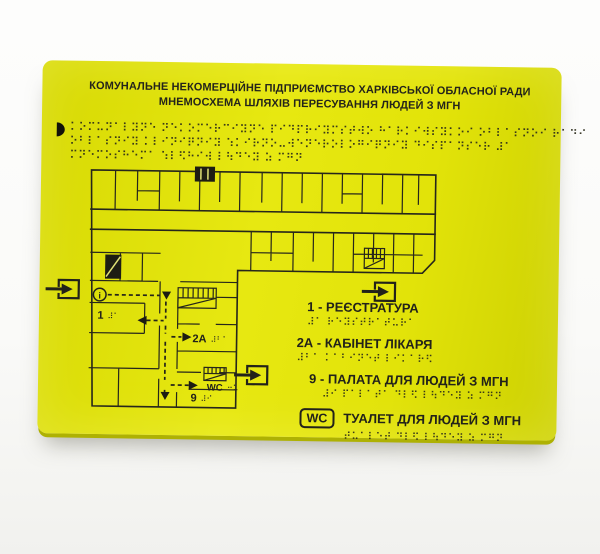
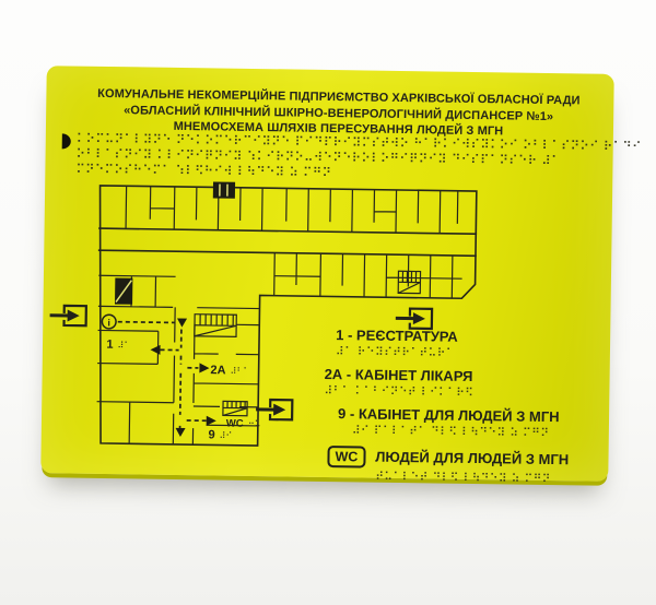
  КОМУНАЛЬНЕ НЕКОМЕРЦІЙНЕ ПІДПРИЄМСТВО ХАРКІВСЬКОЇ ОБЛАСНОЇ РАДИ
+ «ОБЛАСНИЙ КЛІНІЧНИЙ ШКІРНО-ВЕНЕРОЛОГІЧНИЙ ДИСПАНСЕР №1»
  МНЕМОСХЕМА ШЛЯХІВ ПЕРЕСУВАННЯ ЛЮДЕЙ З МГН
  ⠅⠕⠍⠥⠝⠁⠇⠽⠝⠑ ⠝⠑⠅⠕⠍⠑⠗⠉⠊⠽⠝⠑ ⠏⠊⠙⠏⠗⠊⠽⠍⠎⠞⠺⠕ ⠓⠁⠗⠅⠊⠺⠎⠽⠅⠕⠊ ⠕⠃⠇⠁⠎⠝⠕⠊ ⠗⠁⠙⠊
  ⠕⠃⠇⠁⠎⠝⠊⠽ ⠅⠇⠊⠝⠊⠟⠝⠊⠽ ⠱⠅⠊⠗⠝⠕⠤⠺⠑⠝⠑⠗⠕⠇⠕⠛⠊⠟⠝⠊⠽ ⠙⠊⠎⠏⠁⠝⠎⠑⠗ ⠼⠁
  ⠍⠝⠑⠍⠕⠎⠓⠑⠍⠁ ⠱⠇⠫⠓⠊⠺ ⠇⠳⠙⠑⠽ ⠵ ⠍⠛⠝
  i
  1
  ⠼⠁
  2А
  ⠼⠃⠁
  WC
  ⠒⠥
  9
  ⠼⠊
  1 - РЕЄСТРАТУРА
  ⠼⠁ ⠗⠑⠽⠎⠞⠗⠁⠞⠥⠗⠁
  2А - КАБІНЕТ ЛІКАРЯ
  ⠼⠃⠁ ⠅⠁⠃⠊⠝⠑⠞ ⠇⠊⠅⠁⠗⠫
- 9 - ПАЛАТА ДЛЯ ЛЮДЕЙ З МГН
+ 9 - КАБІНЕТ ДЛЯ ЛЮДЕЙ З МГН
  ⠼⠊ ⠏⠁⠇⠁⠞⠁ ⠙⠇⠫ ⠇⠳⠙⠑⠽ ⠵ ⠍⠛⠝
  WC
- ТУАЛЕТ ДЛЯ ЛЮДЕЙ З МГН
+ ЛЮДЕЙ ДЛЯ ЛЮДЕЙ З МГН
  ⠞⠥⠁⠇⠑⠞ ⠙⠇⠫ ⠇⠳⠙⠑⠽ ⠵ ⠍⠛⠝
